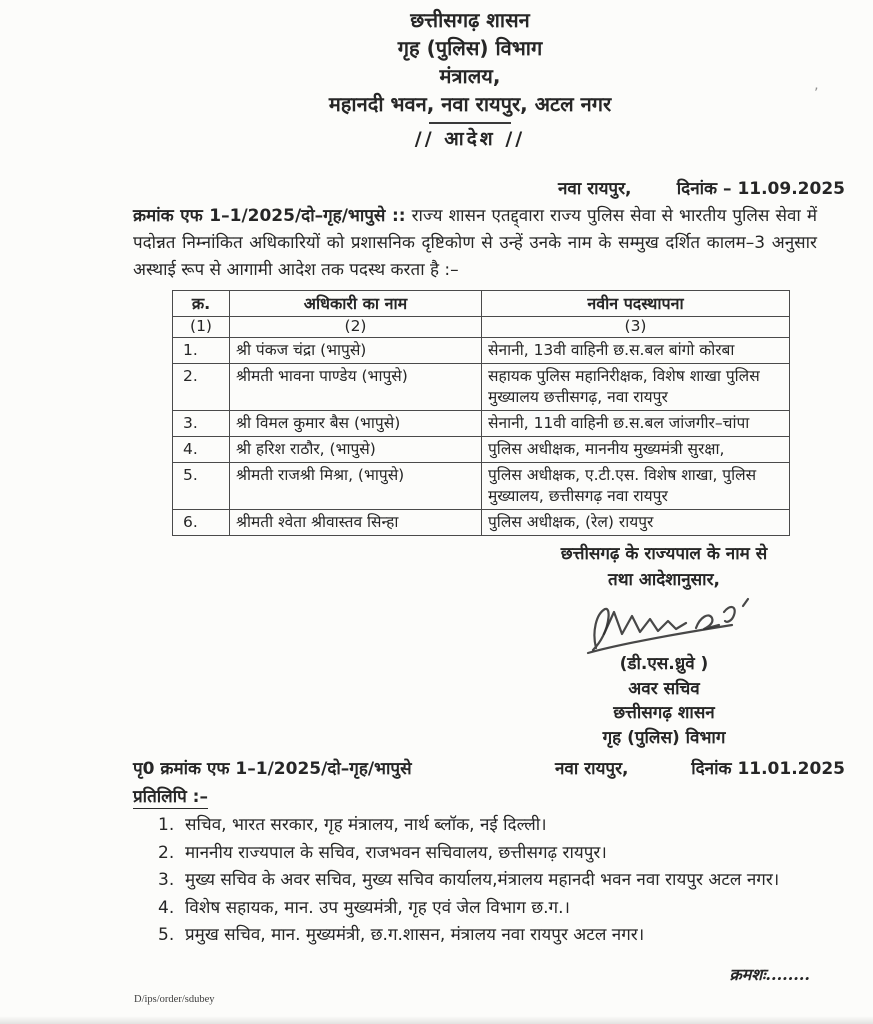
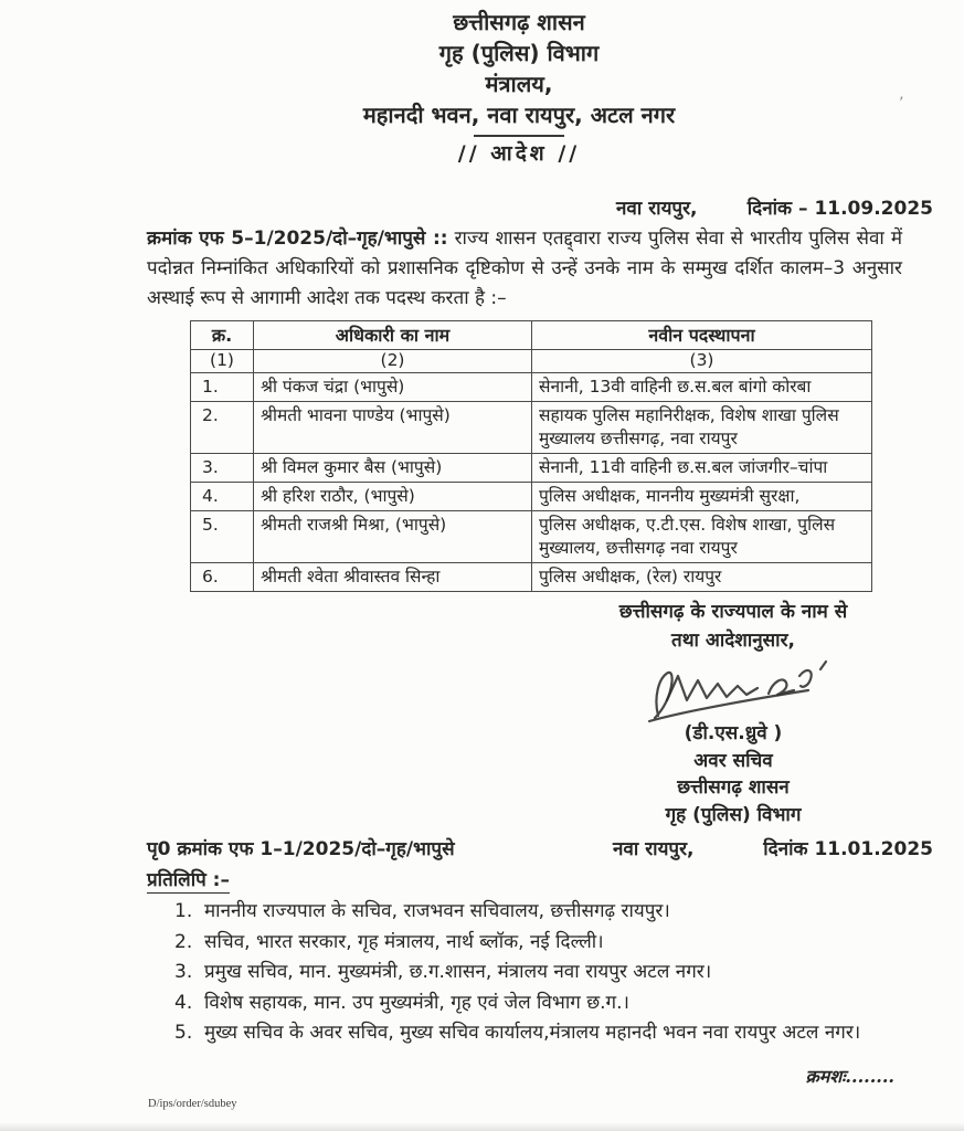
  छत्तीसगढ़ शासन
  गृह (पुलिस) विभाग
  मंत्रालय,
  महानदी भवन, नवा रायपुर, अटल नगर
  // आदेश //
  नवा रायपुर,
  दिनांक – 11.09.2025
- क्रमांक एफ 1–1/2025/दो–गृह/भापुसे :: राज्य शासन एतद्द्वारा राज्य पुलिस सेवा से भारतीय पुलिस सेवा में पदोन्नत निम्नांकित अधिकारियों को प्रशासनिक दृष्टिकोण से उन्हें उनके नाम के सम्मुख दर्शित कालम–3 अनुसार अस्थाई रूप से आगामी आदेश तक पदस्थ करता है :–
+ क्रमांक एफ 5–1/2025/दो–गृह/भापुसे :: राज्य शासन एतद्द्वारा राज्य पुलिस सेवा से भारतीय पुलिस सेवा में पदोन्नत निम्नांकित अधिकारियों को प्रशासनिक दृष्टिकोण से उन्हें उनके नाम के सम्मुख दर्शित कालम–3 अनुसार अस्थाई रूप से आगामी आदेश तक पदस्थ करता है :–
  क्र.	अधिकारी का नाम	नवीन पदस्थापना
  (1)	(2)	(3)
  1.	श्री पंकज चंद्रा (भापुसे)	सेनानी, 13वी वाहिनी छ.स.बल बांगो कोरबा
  2.	श्रीमती भावना पाण्डेय (भापुसे)	सहायक पुलिस महानिरीक्षक, विशेष शाखा पुलिस मुख्यालय छत्तीसगढ़, नवा रायपुर
  3.	श्री विमल कुमार बैस (भापुसे)	सेनानी, 11वी वाहिनी छ.स.बल जांजगीर–चांपा
  4.	श्री हरिश राठौर, (भापुसे)	पुलिस अधीक्षक, माननीय मुख्यमंत्री सुरक्षा,
  5.	श्रीमती राजश्री मिश्रा, (भापुसे)	पुलिस अधीक्षक, ए.टी.एस. विशेष शाखा, पुलिस मुख्यालय, छत्तीसगढ़ नवा रायपुर
  6.	श्रीमती श्वेता श्रीवास्तव सिन्हा	पुलिस अधीक्षक, (रेल) रायपुर
  छत्तीसगढ़ के राज्यपाल के नाम से
  तथा आदेशानुसार,
  (डी.एस.ध्रुवे )
  अवर सचिव
  छत्तीसगढ़ शासन
  गृह (पुलिस) विभाग
  पृ0 क्रमांक एफ 1–1/2025/दो–गृह/भापुसे
  नवा रायपुर,
  दिनांक 11.01.2025
  प्रतिलिपि :–
  1.
- सचिव, भारत सरकार, गृह मंत्रालय, नार्थ ब्लॉक, नई दिल्ली।
+ माननीय राज्यपाल के सचिव, राजभवन सचिवालय, छत्तीसगढ़ रायपुर।
  2.
- माननीय राज्यपाल के सचिव, राजभवन सचिवालय, छत्तीसगढ़ रायपुर।
+ सचिव, भारत सरकार, गृह मंत्रालय, नार्थ ब्लॉक, नई दिल्ली।
  3.
- मुख्य सचिव के अवर सचिव, मुख्य सचिव कार्यालय,मंत्रालय महानदी भवन नवा रायपुर अटल नगर।
+ प्रमुख सचिव, मान. मुख्यमंत्री, छ.ग.शासन, मंत्रालय नवा रायपुर अटल नगर।
  4.
  विशेष सहायक, मान. उप मुख्यमंत्री, गृह एवं जेल विभाग छ.ग.।
  5.
- प्रमुख सचिव, मान. मुख्यमंत्री, छ.ग.शासन, मंत्रालय नवा रायपुर अटल नगर।
+ मुख्य सचिव के अवर सचिव, मुख्य सचिव कार्यालय,मंत्रालय महानदी भवन नवा रायपुर अटल नगर।
  क्रमशः........
  D/ips/order/sdubey
  ’
